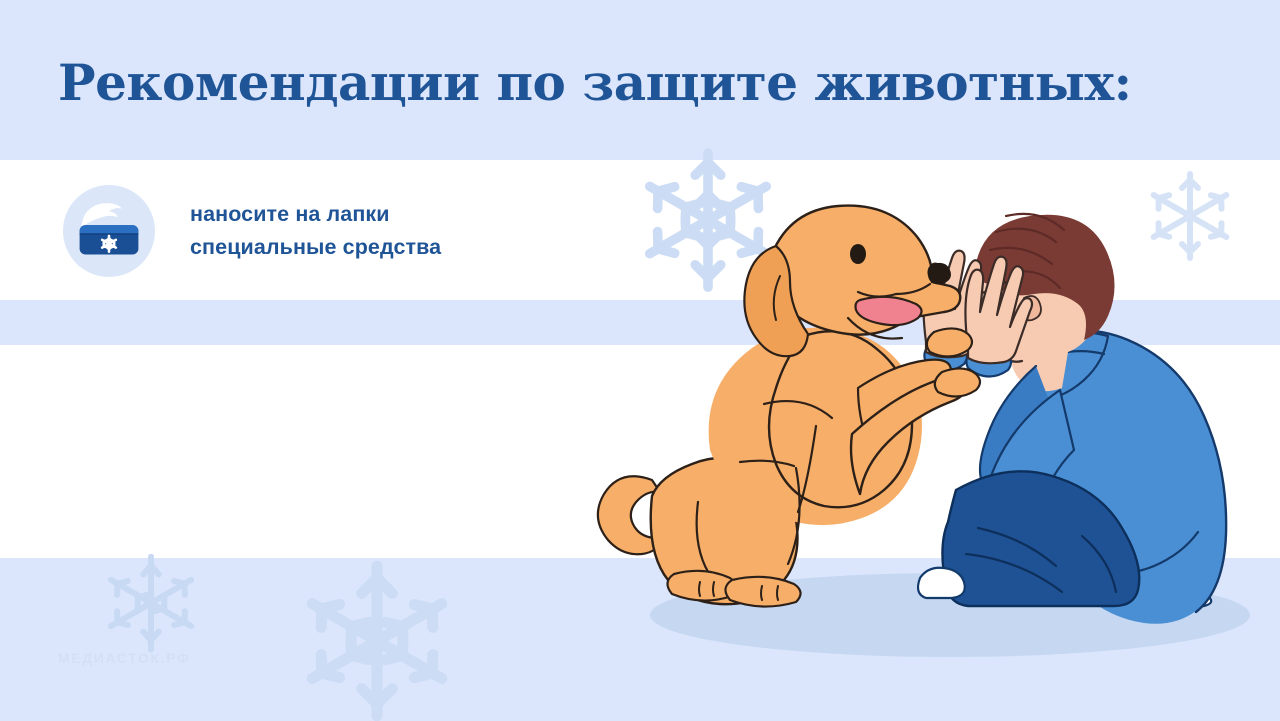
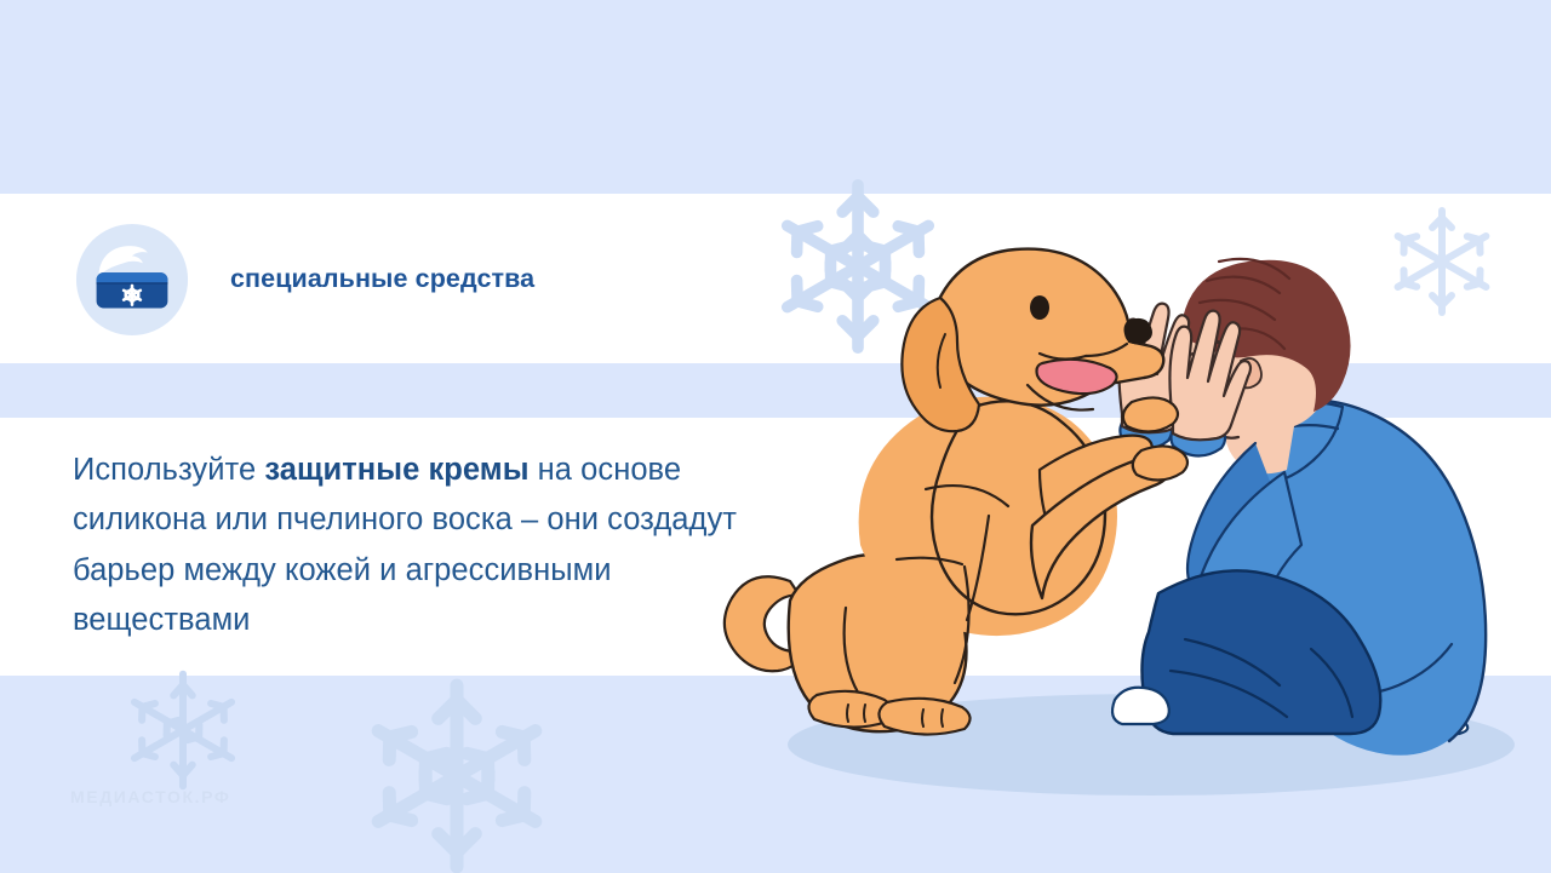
- Рекомендации по защите животных:
- наносите на лапки
  специальные средства
+ Используйте защитные кремы на основе силикона или пчелиного воска – они создадут барьер между кожей и агрессивными веществами
